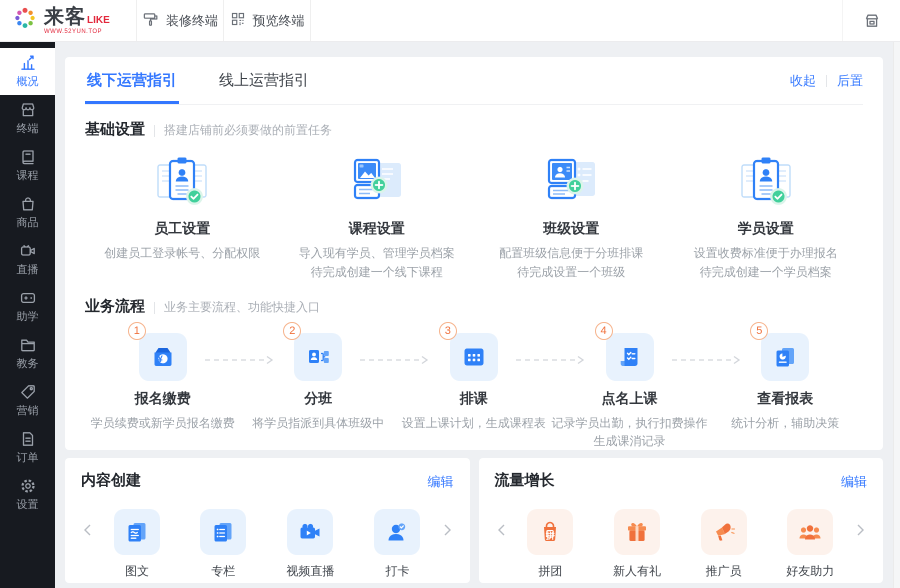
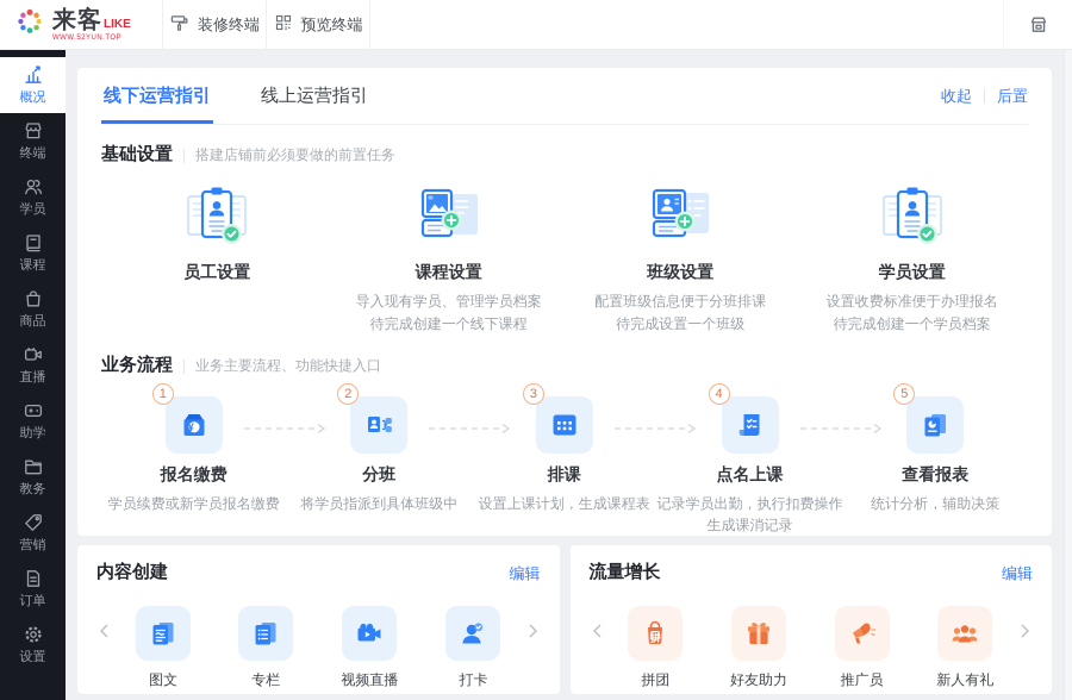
  来客LIKE
  装修终端
  预览终端
  概况
  终端
+ 学员
  课程
  商品
  直播
  助学
  教务
  营销
  订单
  设置
  线下运营指引
  线上运营指引
  收起
  后置
  基础设置
  搭建店铺前必须要做的前置任务
  员工设置
- 创建员工登录帐号、分配权限
  课程设置
  导入现有学员、管理学员档案
  待完成创建一个线下课程
  班级设置
  配置班级信息便于分班排课
  待完成设置一个班级
  学员设置
  设置收费标准便于办理报名
  待完成创建一个学员档案
  业务流程
  业务主要流程、功能快捷入口
  1
  ¥
  报名缴费
  学员续费或新学员报名缴费
  2
  分班
  将学员指派到具体班级中
  3
  排课
  设置上课计划，生成课程表
  4
  点名上课
  记录学员出勤，执行扣费操作
  生成课消记录
  5
  查看报表
  统计分析，辅助决策
  内容创建
  编辑
  图文
  专栏
  视频直播
  打卡
  流量增长
  编辑
  拼
  拼团
- 新人有礼
+ 好友助力
  推广员
- 好友助力
+ 新人有礼
